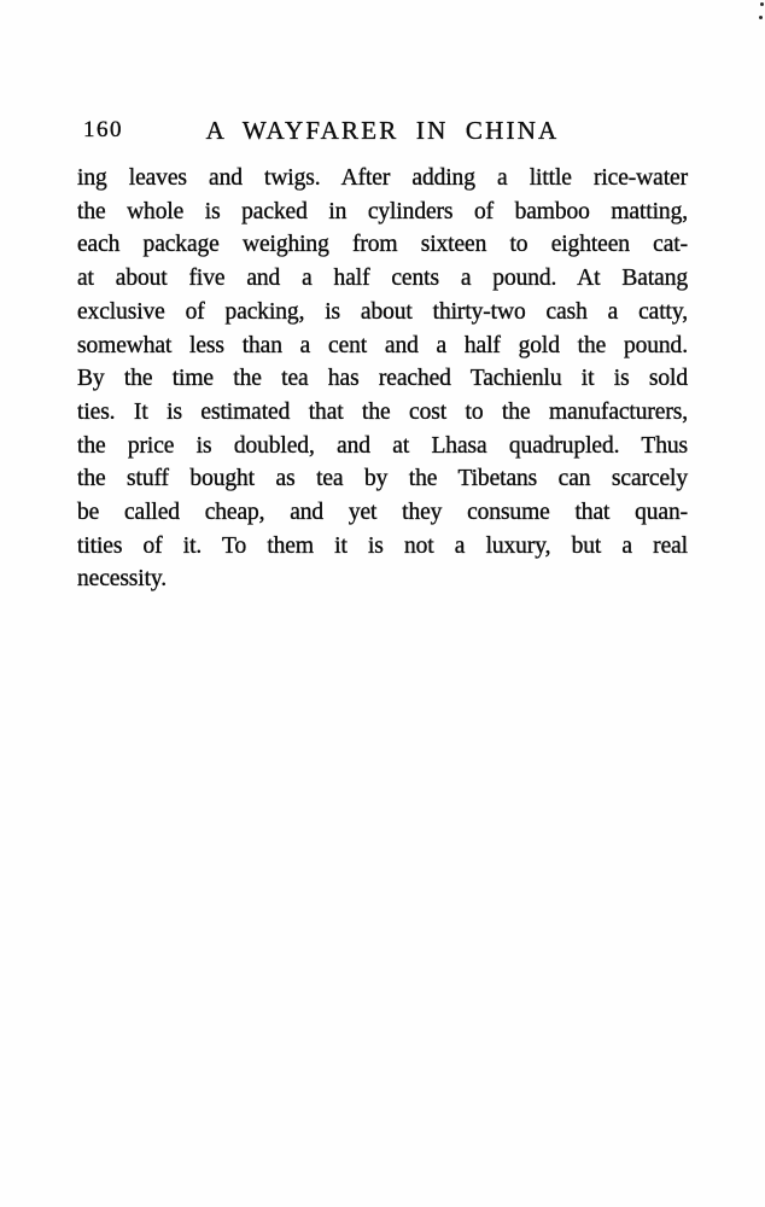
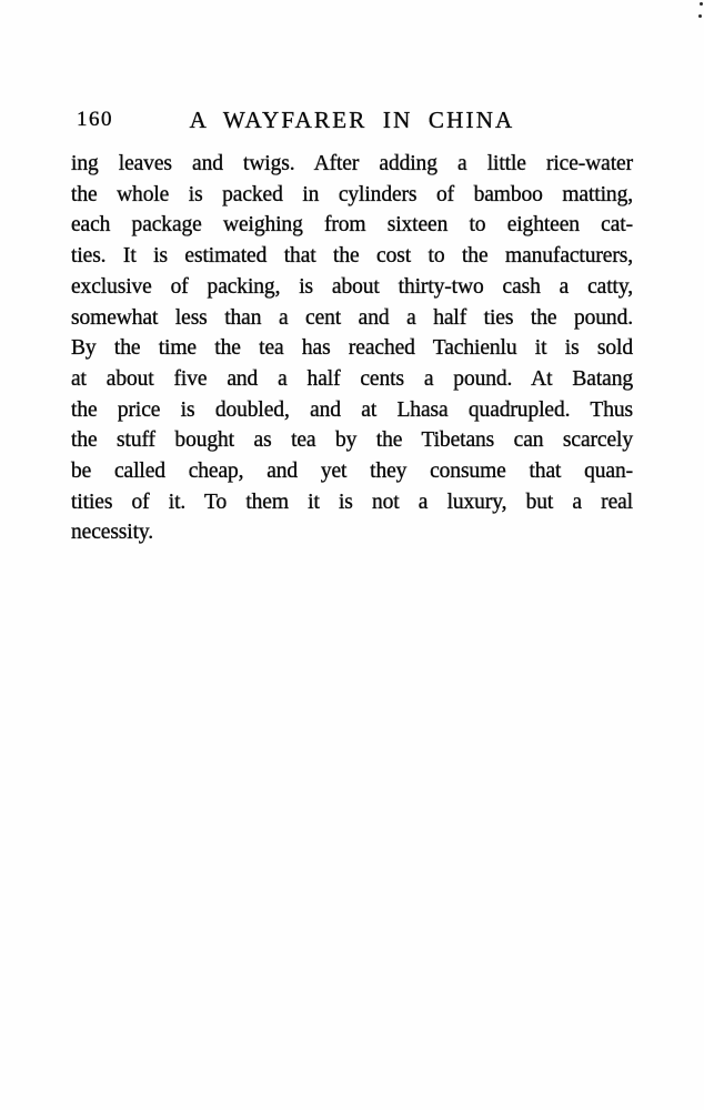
  160
  A WAYFARER IN CHINA
  ing leaves and twigs. After adding a little rice-water
  the whole is packed in cylinders of bamboo matting,
  each package weighing from sixteen to eighteen cat-
- at about five and a half cents a pound. At Batang
+ ties. It is estimated that the cost to the manufacturers,
  exclusive of packing, is about thirty-two cash a catty,
- somewhat less than a cent and a half gold the pound.
+ somewhat less than a cent and a half ties the pound.
  By the time the tea has reached Tachienlu it is sold
- ties. It is estimated that the cost to the manufacturers,
+ at about five and a half cents a pound. At Batang
  the price is doubled, and at Lhasa quadrupled. Thus
  the stuff bought as tea by the Tibetans can scarcely
  be called cheap, and yet they consume that quan-
  tities of it. To them it is not a luxury, but a real
  necessity.
